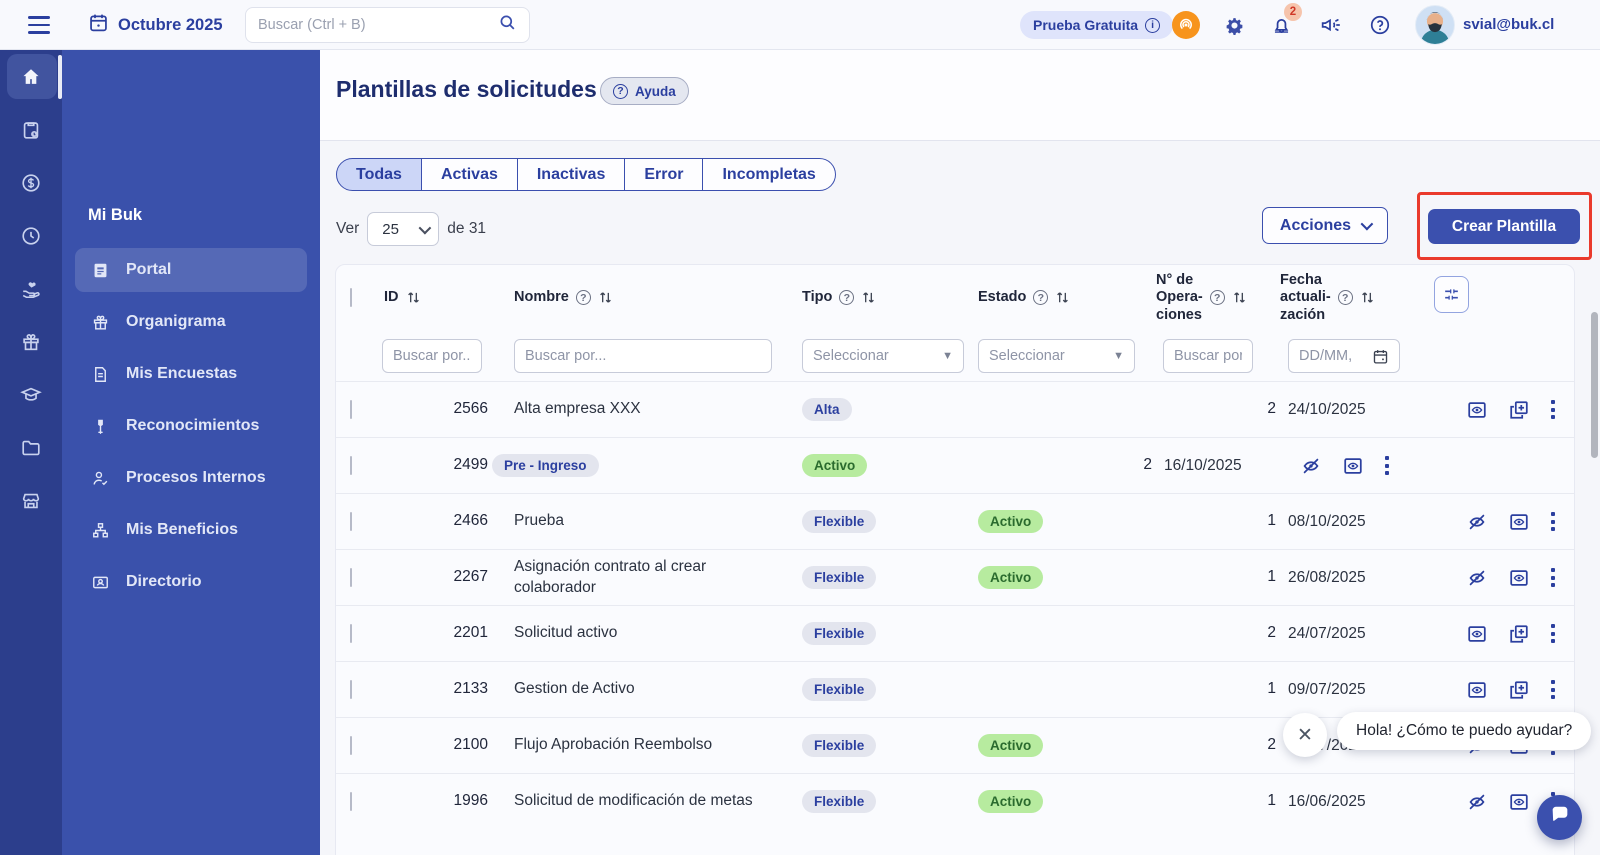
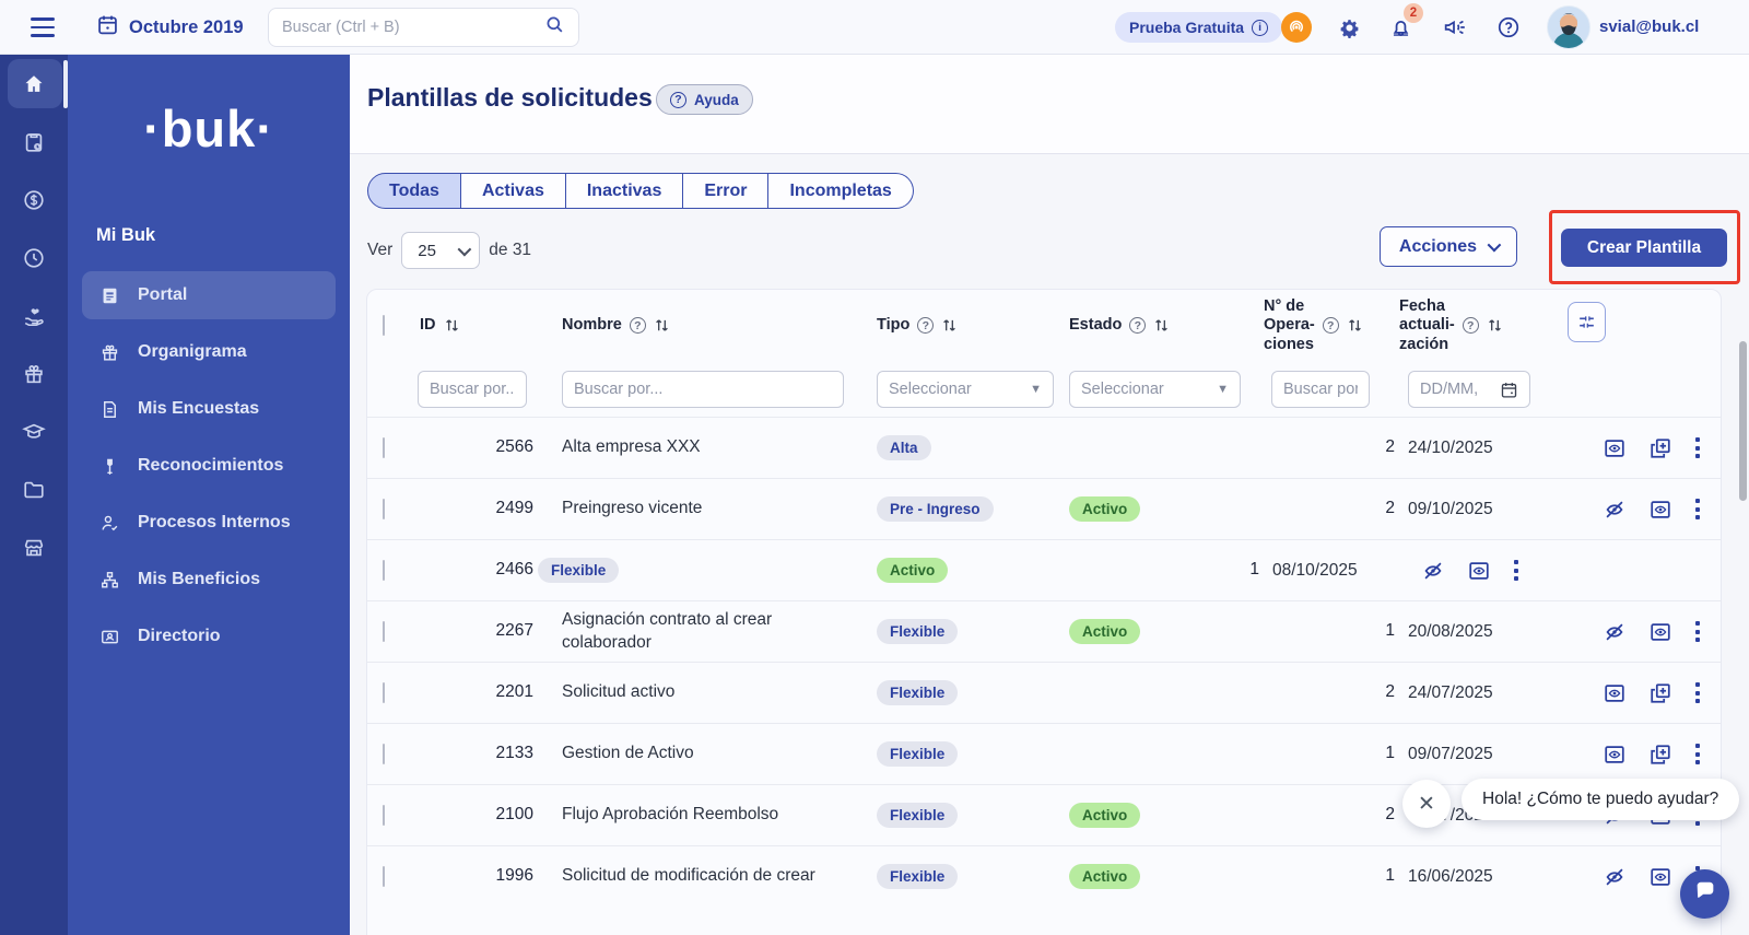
- Octubre 2025
+ Octubre 2019
  Buscar (Ctrl + B)
  Prueba Gratuita
  i
  2
  svial@buk.cl
+ ·buk·
  Mi Buk
  Portal
  Organigrama
  Mis Encuestas
  Reconocimientos
  Procesos Internos
  Mis Beneficios
  Directorio
  Plantillas de solicitudes
  ?
  Ayuda
  Todas
  Activas
  Inactivas
  Error
  Incompletas
  Ver
  25
  de 31
  Acciones
  Crear Plantilla
  ID
  Nombre
  ?
  Tipo
  ?
  Estado
  ?
  N° de
  Opera-
  ciones
  ?
  Fecha
  actuali-
  zación
  ?
  Buscar por..
  Buscar por...
  Seleccionar
  ▼
  Seleccionar
  ▼
  Buscar por
  DD/MM,
  2566
  Alta empresa XXX
  Alta
  2
  24/10/2025
  2499
+ Preingreso vicente
  Pre - Ingreso
  Activo
  2
- 16/10/2025
+ 09/10/2025
  2466
- Prueba
  Flexible
  Activo
  1
  08/10/2025
  2267
  Asignación contrato al crear colaborador
  Flexible
  Activo
  1
- 26/08/2025
+ 20/08/2025
  2201
  Solicitud activo
  Flexible
  2
  24/07/2025
  2133
  Gestion de Activo
  Flexible
  1
  09/07/2025
  2100
  Flujo Aprobación Reembolso
  Flexible
  Activo
  2
  1996
- Solicitud de modificación de metas
+ Solicitud de modificación de crear
  Flexible
  Activo
  1
  16/06/2025
  ✕
  Hola! ¿Cómo te puedo ayudar?
